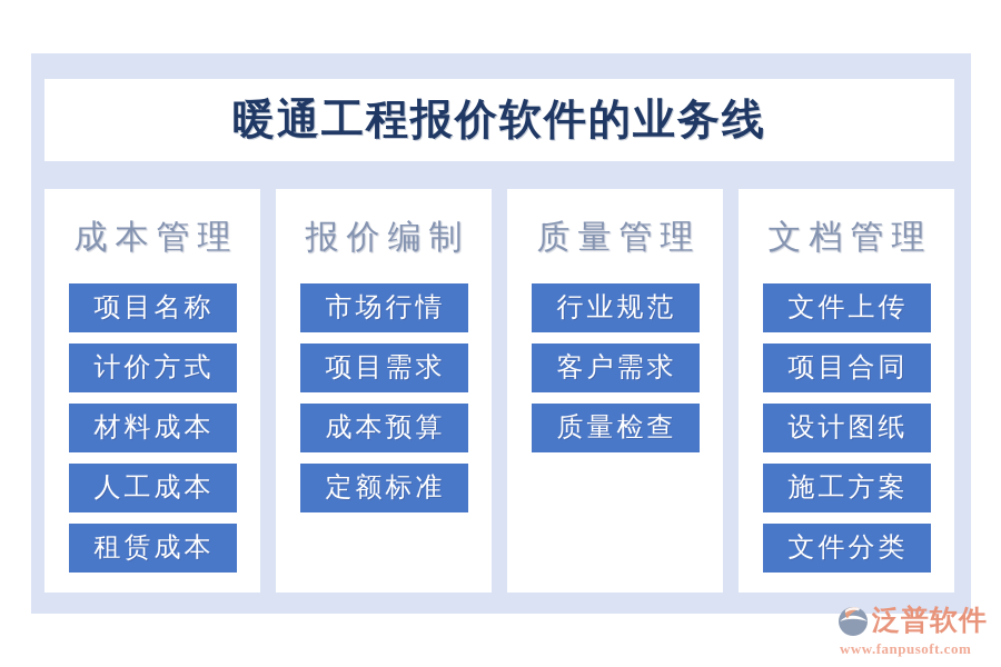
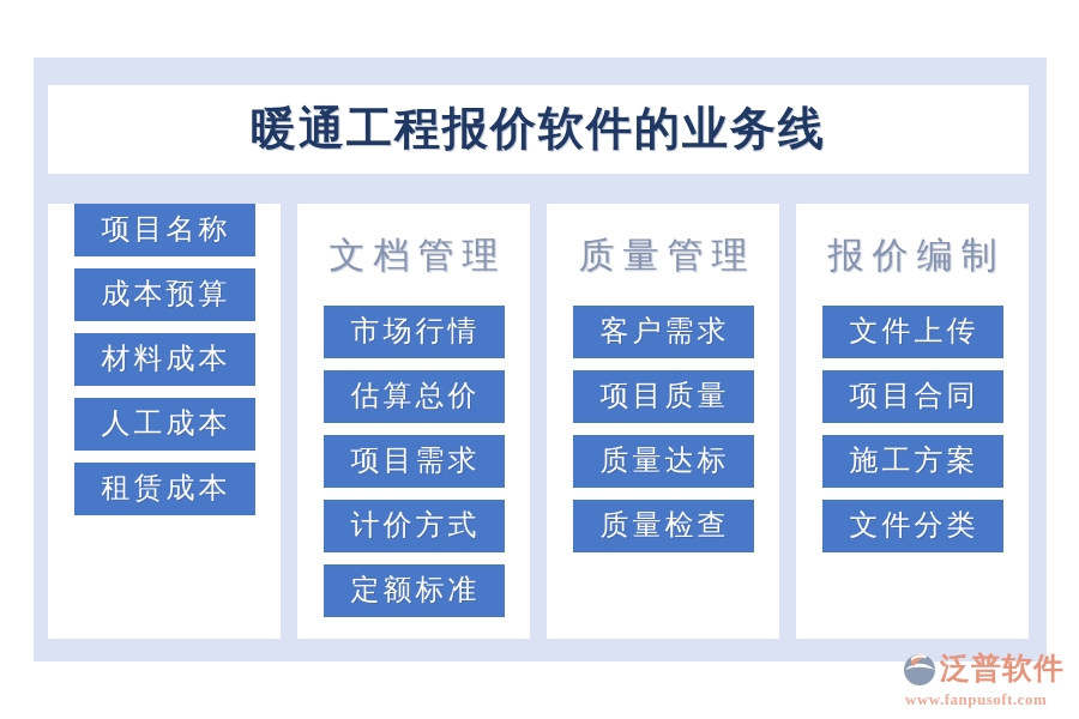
  暖通工程报价软件的业务线
- 成本管理
  项目名称
- 计价方式
+ 成本预算
  材料成本
  人工成本
  租赁成本
- 报价编制
+ 文档管理
  市场行情
+ 估算总价
  项目需求
- 成本预算
+ 计价方式
  定额标准
  质量管理
- 行业规范
  客户需求
+ 项目质量
+ 质量达标
  质量检查
- 文档管理
+ 报价编制
  文件上传
  项目合同
- 设计图纸
  施工方案
  文件分类
  泛普软件
  www.fanpusoft.com
